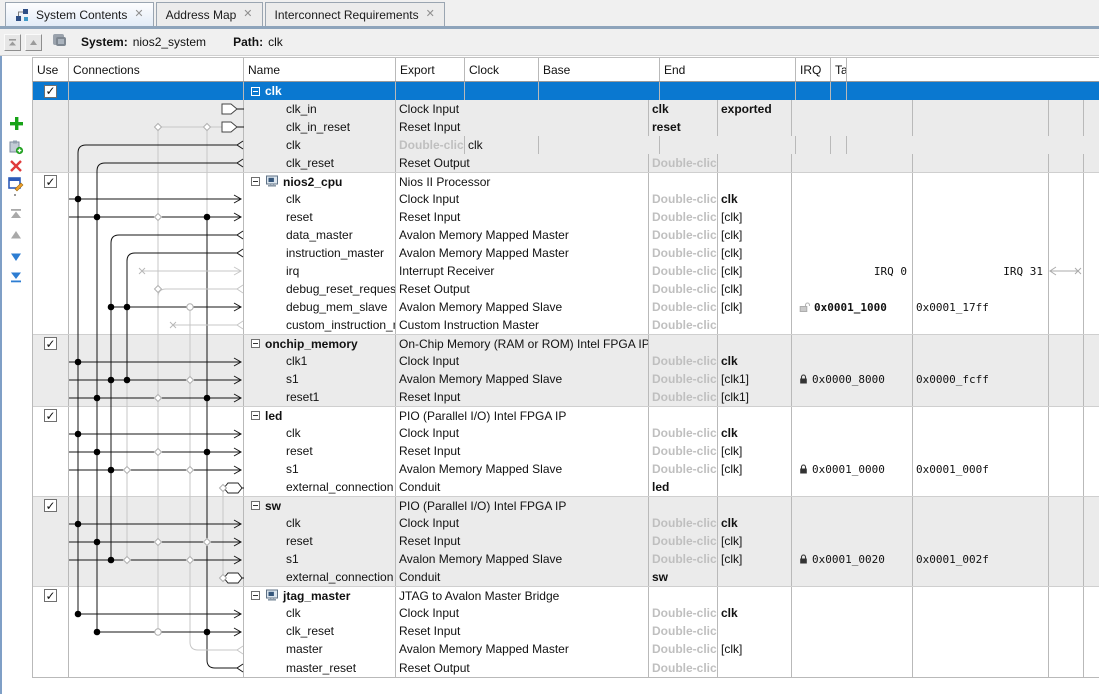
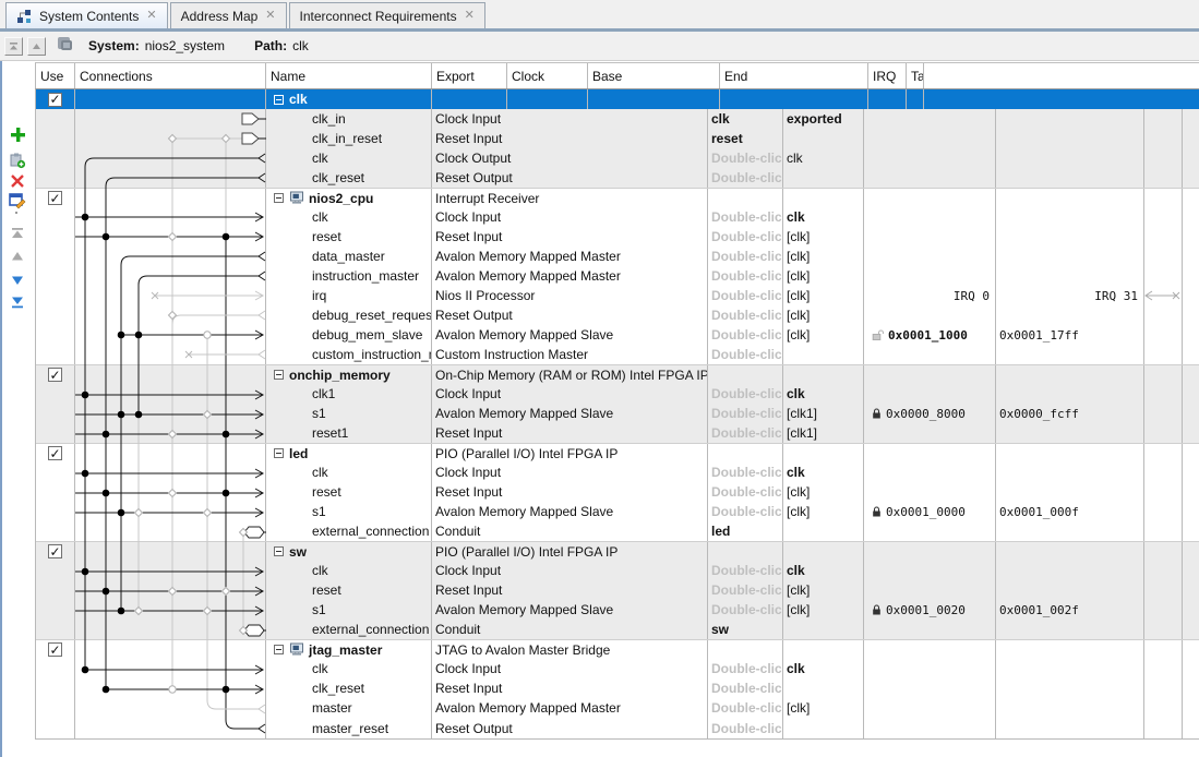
  System Contents
  ✕
  Address Map
  ✕
  Interconnect Requirements
  ✕
  System:
  nios2_system
  Path:
  clk
  Use
  Connections
  Name
  Export
  Clock
  Base
  End
  IRQ
  Ta
  ✓
  clk
  clk_in
  Clock Input
  clk
  exported
  clk_in_reset
  Reset Input
  reset
  clk
+ Clock Output
  Double-clic
  clk
  clk_reset
  Reset Output
  Double-clic
  ✓
  nios2_cpu
- Nios II Processor
+ Interrupt Receiver
  clk
  Clock Input
  Double-clic
  clk
  reset
  Reset Input
  Double-clic
  [clk]
  data_master
  Avalon Memory Mapped Master
  Double-clic
  [clk]
  instruction_master
  Avalon Memory Mapped Master
  Double-clic
  [clk]
  irq
- Interrupt Receiver
+ Nios II Processor
  Double-clic
  [clk]
  IRQ 0
  IRQ 31
  debug_reset_reques
  Reset Output
  Double-clic
  [clk]
  debug_mem_slave
  Avalon Memory Mapped Slave
  Double-clic
  [clk]
  0x0001_1000
  0x0001_17ff
  custom_instruction_
  Custom Instruction Master
  Double-clic
  ✓
  onchip_memory
  On-Chip Memory (RAM or ROM) Intel FPGA IP
  clk1
  Clock Input
  Double-clic
  clk
  s1
  Avalon Memory Mapped Slave
  Double-clic
  [clk1]
  0x0000_8000
  0x0000_fcff
  reset1
  Reset Input
  Double-clic
  [clk1]
  ✓
  led
  PIO (Parallel I/O) Intel FPGA IP
  clk
  Clock Input
  Double-clic
  clk
  reset
  Reset Input
  Double-clic
  [clk]
  s1
  Avalon Memory Mapped Slave
  Double-clic
  [clk]
  0x0001_0000
  0x0001_000f
  external_connection
  Conduit
  led
  ✓
  sw
  PIO (Parallel I/O) Intel FPGA IP
  clk
  Clock Input
  Double-clic
  clk
  reset
  Reset Input
  Double-clic
  [clk]
  s1
  Avalon Memory Mapped Slave
  Double-clic
  [clk]
  0x0001_0020
  0x0001_002f
  external_connection
  Conduit
  sw
  ✓
  jtag_master
  JTAG to Avalon Master Bridge
  clk
  Clock Input
  Double-clic
  clk
  clk_reset
  Reset Input
  Double-clic
  master
  Avalon Memory Mapped Master
  Double-clic
  [clk]
  master_reset
  Reset Output
  Double-clic
